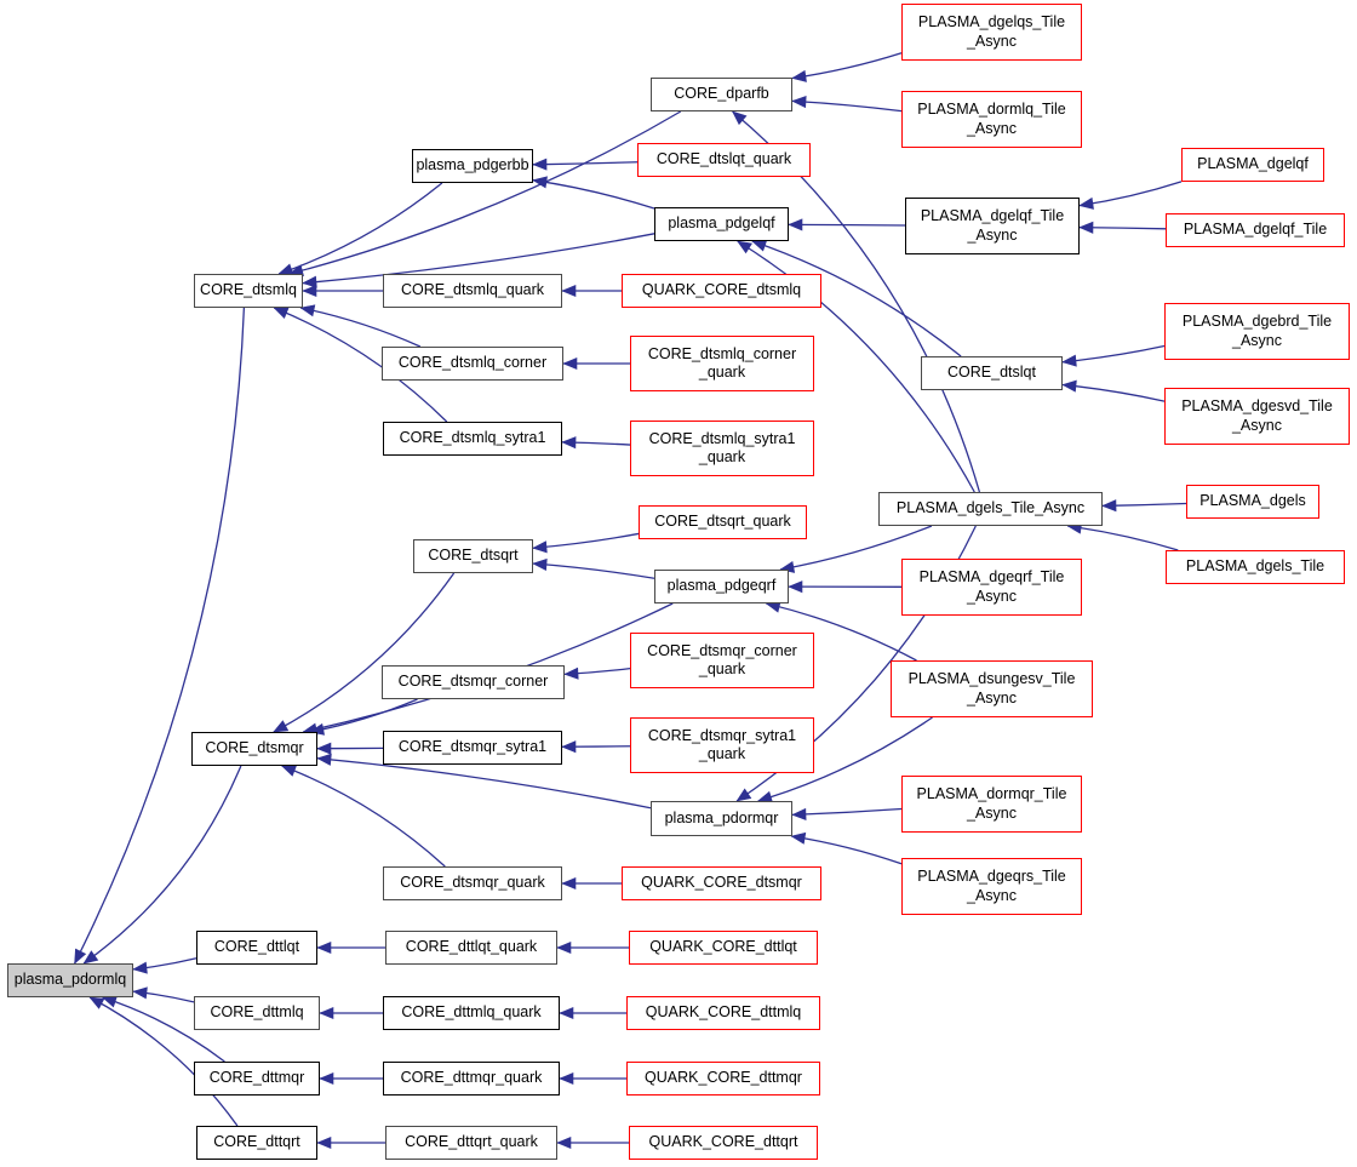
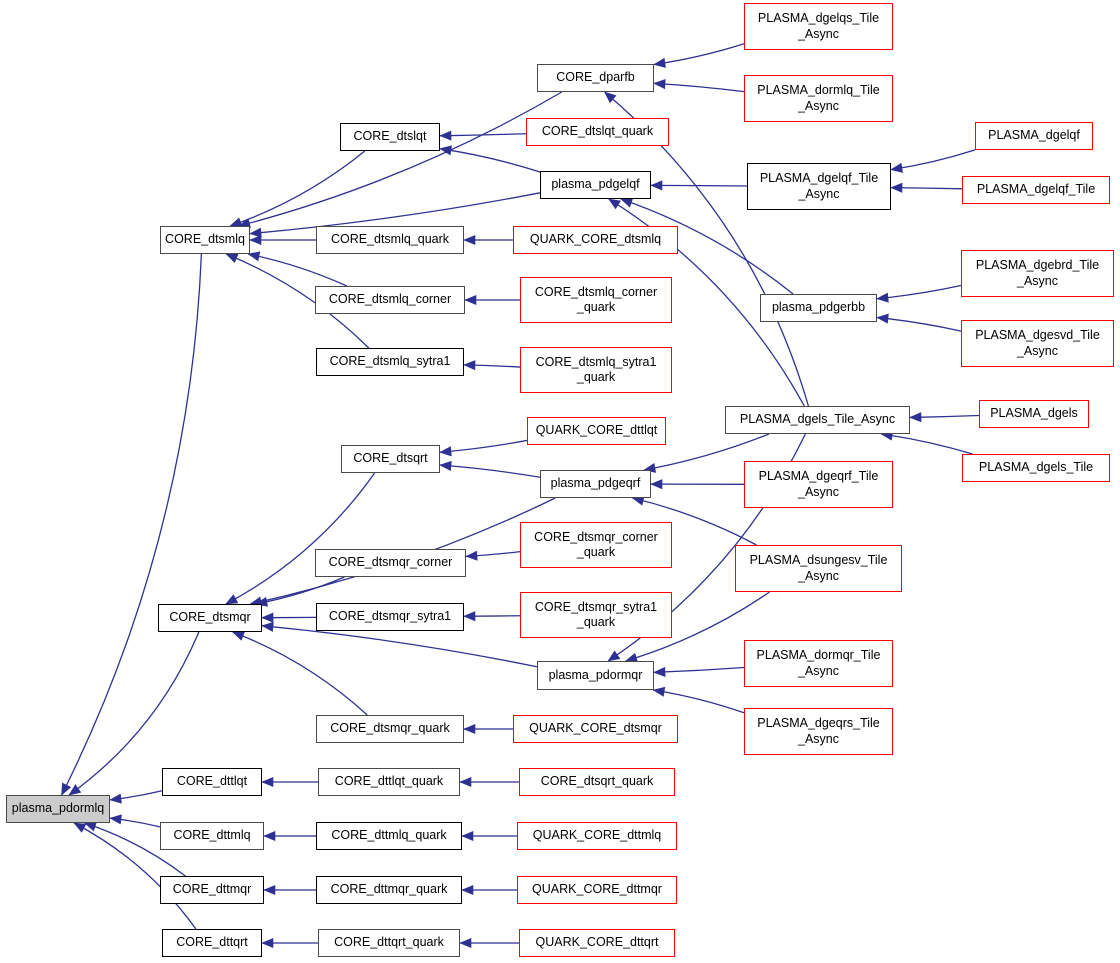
  plasma_pdormlq
  CORE_dtsmlq
  CORE_dtsmqr
  CORE_dttlqt
  CORE_dttmlq
  CORE_dttmqr
  CORE_dttqrt
- plasma_pdgerbb
+ CORE_dtslqt
  CORE_dtsqrt
  CORE_dtsmlq_quark
  CORE_dtsmlq_corner
  CORE_dtsmlq_sytra1
  CORE_dtsmqr_corner
  CORE_dtsmqr_sytra1
  CORE_dtsmqr_quark
  CORE_dttlqt_quark
  CORE_dttmlq_quark
  CORE_dttmqr_quark
  CORE_dttqrt_quark
  CORE_dtslqt_quark
  QUARK_CORE_dtsmlq
  CORE_dtsmlq_corner
  _quark
  CORE_dtsmlq_sytra1
  _quark
- CORE_dtsqrt_quark
+ QUARK_CORE_dttlqt
  CORE_dtsmqr_corner
  _quark
  CORE_dtsmqr_sytra1
  _quark
  QUARK_CORE_dtsmqr
- QUARK_CORE_dttlqt
+ CORE_dtsqrt_quark
  QUARK_CORE_dttmlq
  QUARK_CORE_dttmqr
  QUARK_CORE_dttqrt
  CORE_dparfb
  plasma_pdgelqf
  plasma_pdgeqrf
  plasma_pdormqr
- CORE_dtslqt
+ plasma_pdgerbb
  PLASMA_dgels_Tile_Async
  PLASMA_dgelqs_Tile
  _Async
  PLASMA_dormlq_Tile
  _Async
  PLASMA_dgelqf_Tile
  _Async
  PLASMA_dgebrd_Tile
  _Async
  PLASMA_dgesvd_Tile
  _Async
  PLASMA_dgeqrf_Tile
  _Async
  PLASMA_dsungesv_Tile
  _Async
  PLASMA_dormqr_Tile
  _Async
  PLASMA_dgeqrs_Tile
  _Async
  PLASMA_dgelqf
  PLASMA_dgelqf_Tile
  PLASMA_dgels
  PLASMA_dgels_Tile
